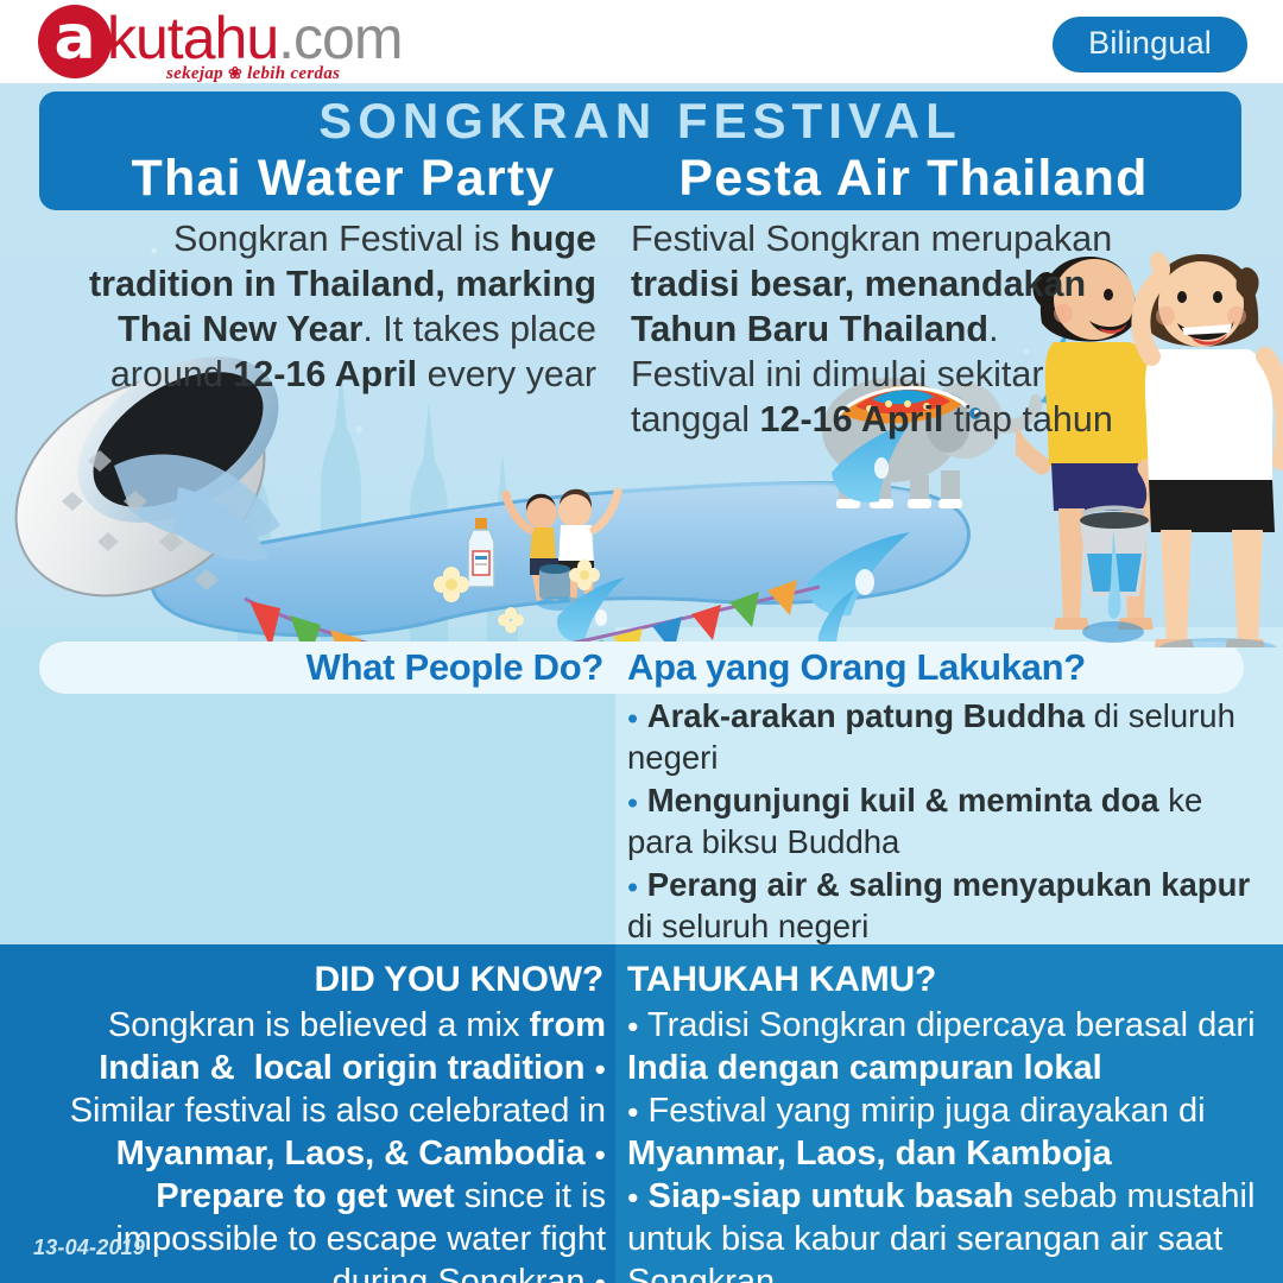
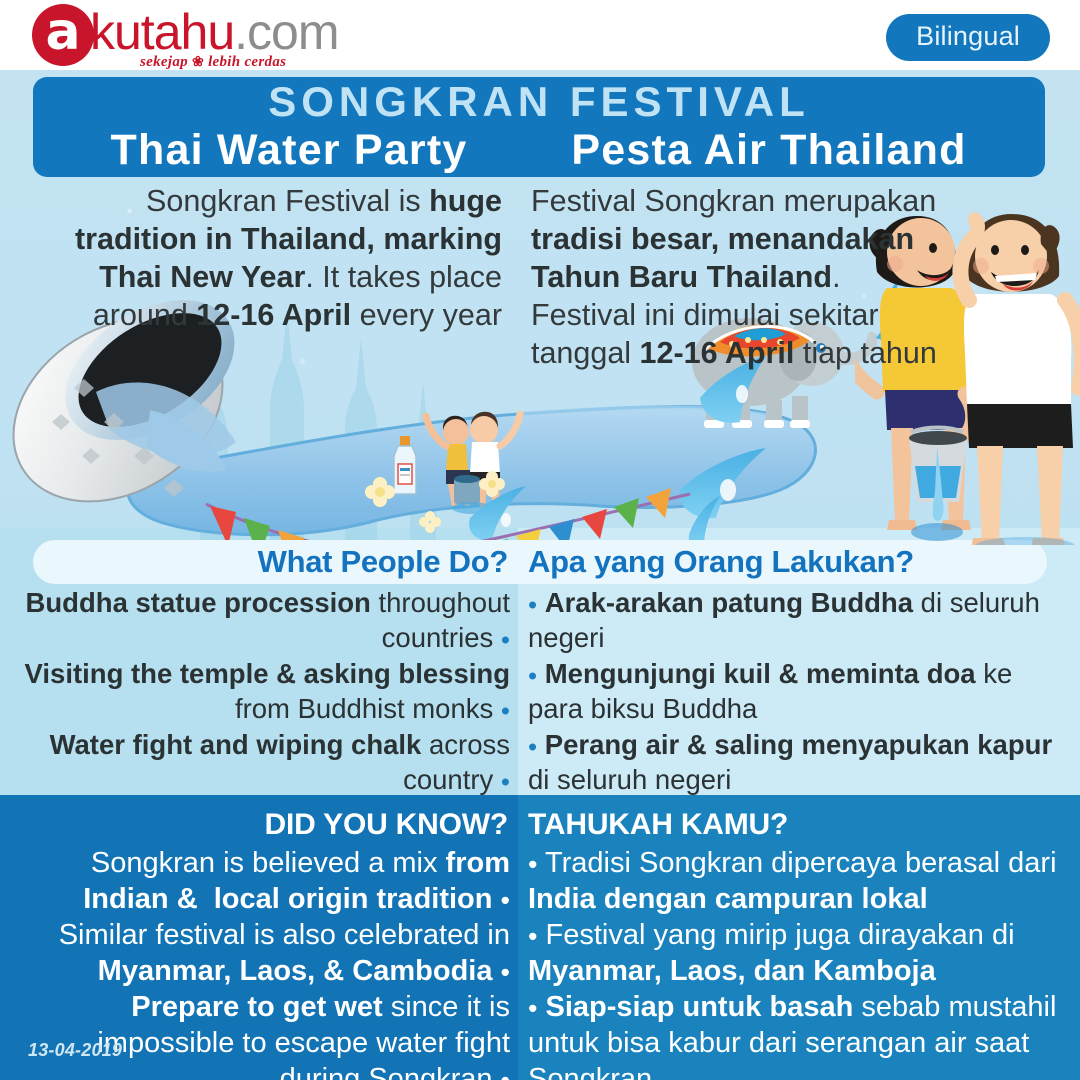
  a
  kutahu.com
  sekejap ❀ lebih cerdas
  Bilingual
  SONGKRAN FESTIVAL
  Thai Water Party
  Pesta Air Thailand
  Songkran Festival is huge tradition in Thailand, marking Thai New Year. It takes place around 12-16 April every year
  Festival Songkran merupakan tradisi besar, menandakan Tahun Baru Thailand. Festival ini dimulai sekitar tanggal 12-16 April tiap tahun
  What People Do?
  Apa yang Orang Lakukan?
+ Buddha statue procession throughout countries •
+ Visiting the temple & asking blessing from Buddhist monks •
+ Water fight and wiping chalk across country •
  • Arak-arakan patung Buddha di seluruh negeri
  • Mengunjungi kuil & meminta doa ke para biksu Buddha
  • Perang air & saling menyapukan kapur di seluruh negeri
  DID YOU KNOW?
  TAHUKAH KAMU?
  Songkran is believed a mix from Indian & local origin tradition •
  Similar festival is also celebrated in Myanmar, Laos, & Cambodia •
  Prepare to get wet since it is impossible to escape water fight during Songkran
  • Tradisi Songkran dipercaya berasal dari India dengan campuran lokal
  • Festival yang mirip juga dirayakan di Myanmar, Laos, dan Kamboja
  • Siap-siap untuk basah sebab mustahil untuk bisa kabur dari serangan air saat Songkran
  13-04-2019
